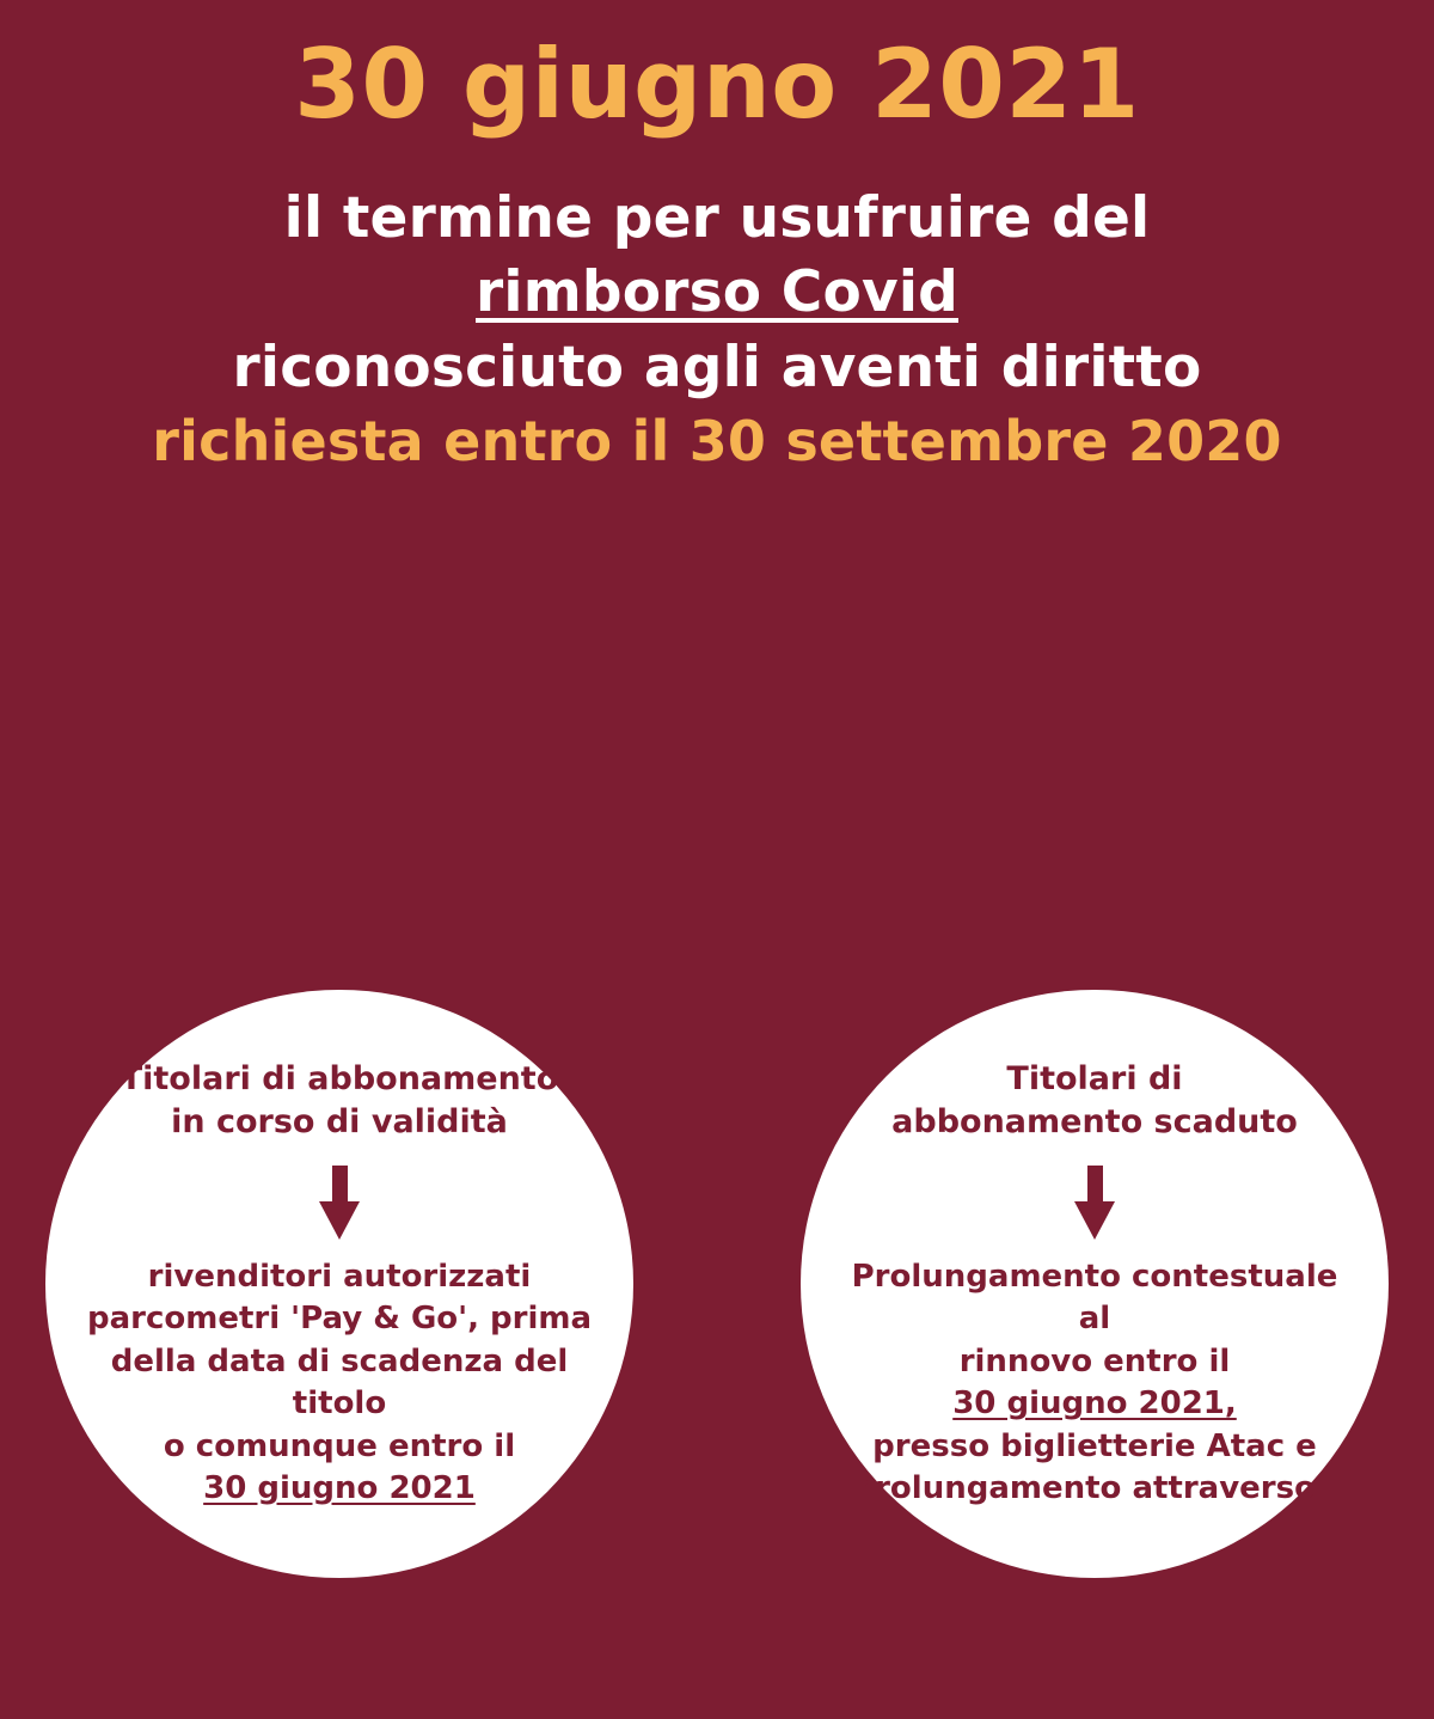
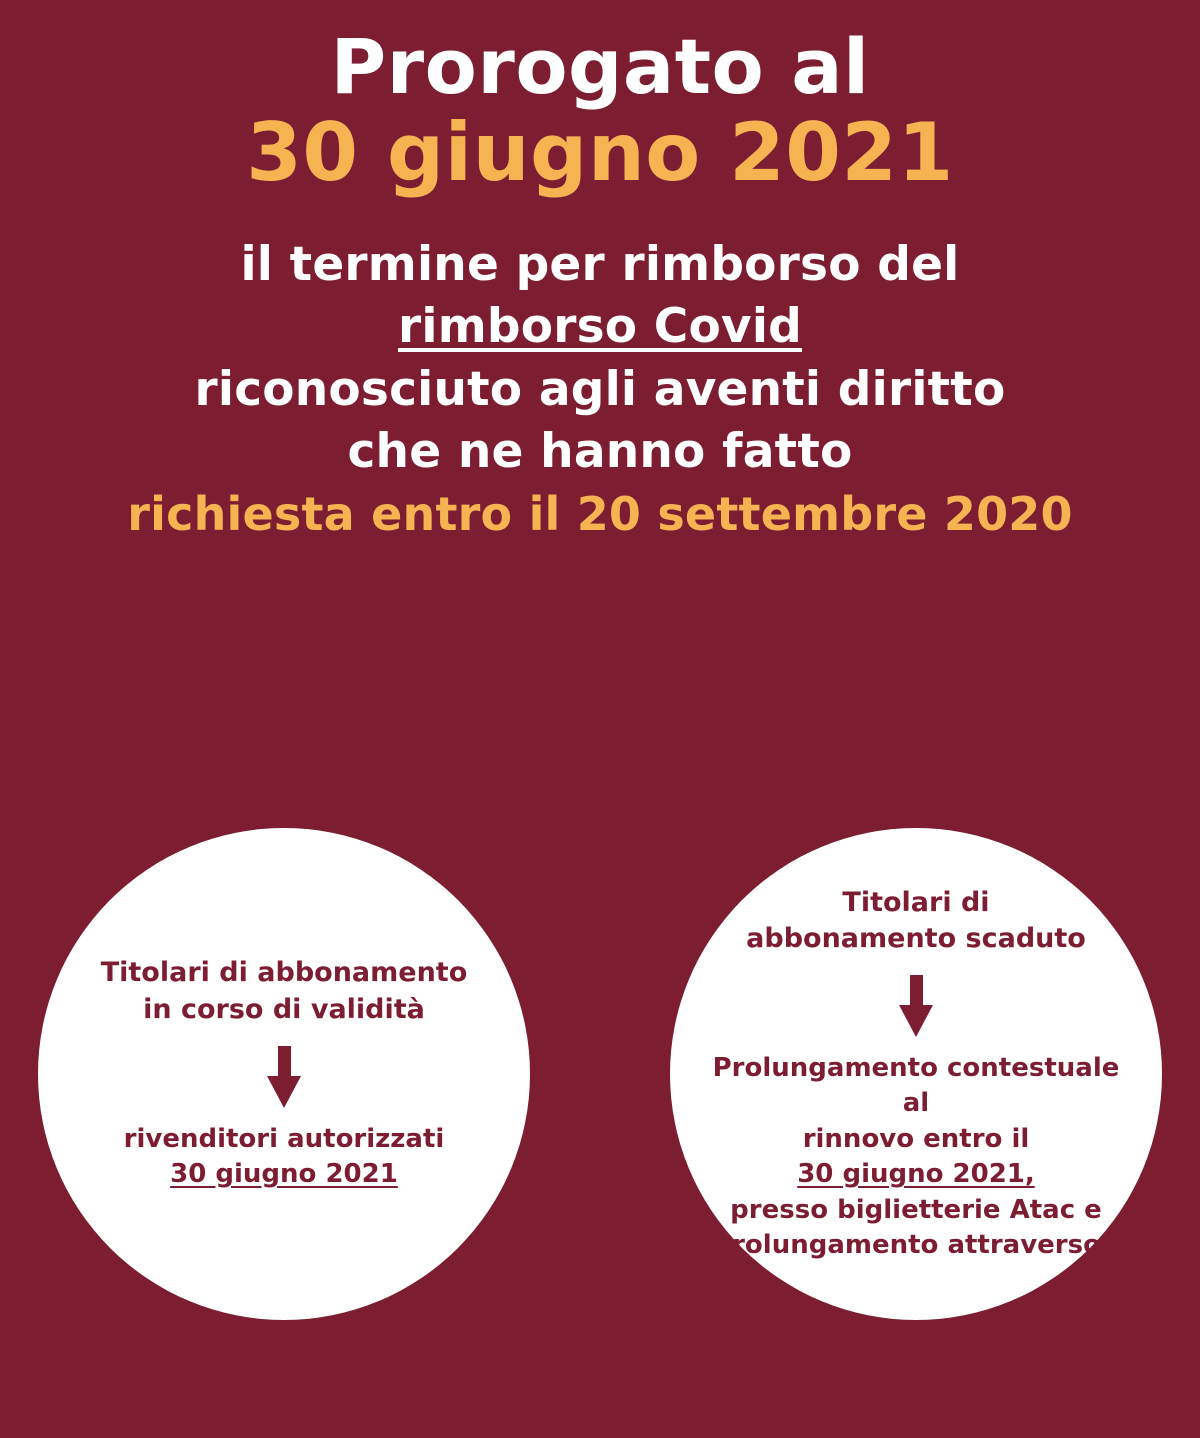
+ Prorogato al
  30 giugno 2021
- il termine per usufruire del
+ il termine per rimborso del
  rimborso Covid
  riconosciuto agli aventi diritto
+ che ne hanno fatto
- richiesta entro il 30 settembre 2020
+ richiesta entro il 20 settembre 2020
  Titolari di abbonamento
  in corso di validità
  rivenditori autorizzati
- parcometri 'Pay & Go', prima
- della data di scadenza del titolo
- o comunque entro il
  30 giugno 2021
  Titolari di
  abbonamento scaduto
  Prolungamento contestuale al
  rinnovo entro il
  30 giugno 2021,
  presso biglietterie Atac e
  Prolungamento attraverso i
